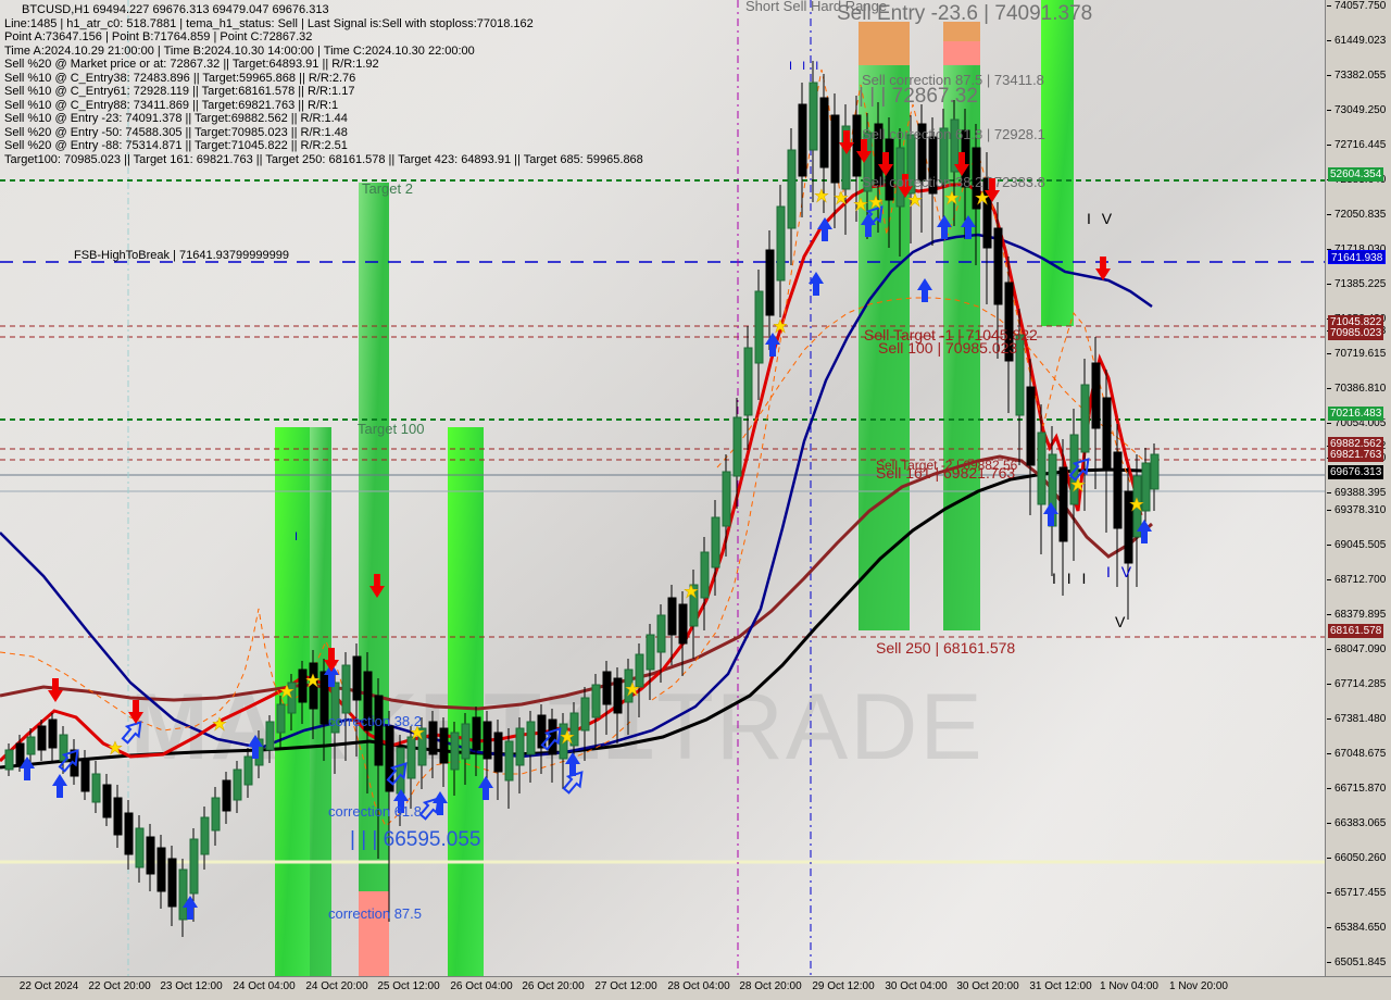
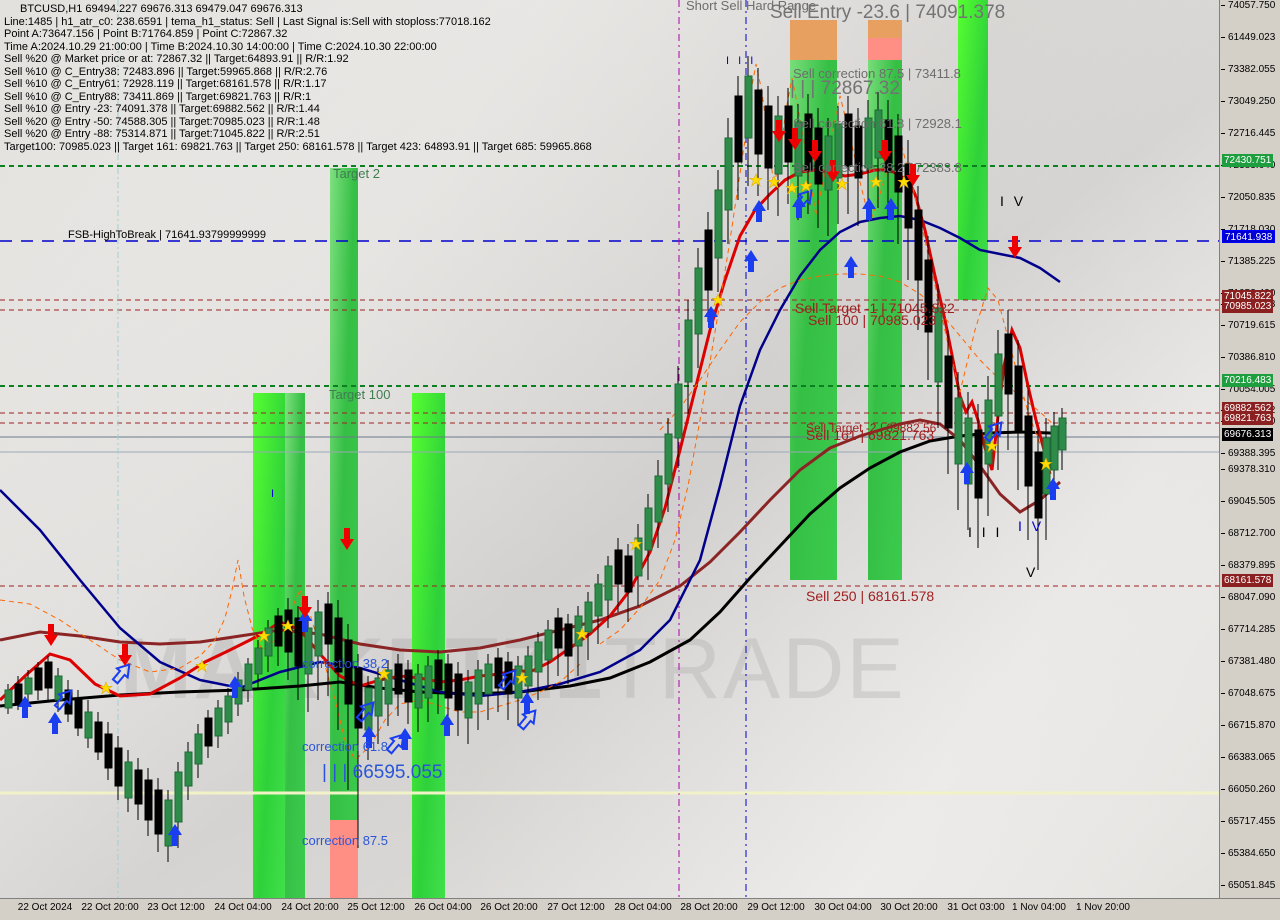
  BTCUSD,H1 69494.227 69676.313 69479.047 69676.313
- Line:1485 | h1_atr_c0: 518.7881 | tema_h1_status: Sell | Last Signal is:Sell with stoploss:77018.162
+ Line:1485 | h1_atr_c0: 238.6591 | tema_h1_status: Sell | Last Signal is:Sell with stoploss:77018.162
  Point A:73647.156 | Point B:71764.859 | Point C:72867.32
  Time A:2024.10.29 21:00:00 | Time B:2024.10.30 14:00:00 | Time C:2024.10.30 22:00:00
  Sell %20 @ Market price or at: 72867.32 || Target:64893.91 || R/R:1.92
  Sell %10 @ C_Entry38: 72483.896 || Target:59965.868 || R/R:2.76
  Sell %10 @ C_Entry61: 72928.119 || Target:68161.578 || R/R:1.17
  Sell %10 @ C_Entry88: 73411.869 || Target:69821.763 || R/R:1
  Sell %10 @ Entry -23: 74091.378 || Target:69882.562 || R/R:1.44
  Sell %20 @ Entry -50: 74588.305 || Target:70985.023 || R/R:1.48
  Sell %20 @ Entry -88: 75314.871 || Target:71045.822 || R/R:2.51
  Target100: 70985.023 || Target 161: 69821.763 || Target 250: 68161.578 || Target 423: 64893.91 || Target 685: 59965.868
  Short Sell Hard Range
  Sell Entry -23.6 | 74091.378
  Sell correction 87.5 | 73411.8
  | | | 72867.32
  Sell correction 61.8 | 72928.1
  Sell correction 38.2 | 72383.8
  FSB-HighToBreak | 71641.93799999999
  Target 2
  Target 100
  Sell Target -1 | 71045.822
  Sell 100 | 70985.023
  Sell Target -2 | 69882.56
  Sell 161 | 69821.763
  Sell 250 | 68161.578
  correction 38.2
  correction 61.8
  | | | 66595.055
  correction 87.5
  I
  I I I
  I V
  I I I
  I V
  V
  74057.750
  61449.023
  73382.055
  73049.250
  72716.445
  72050.835
  71385.225
  70719.615
  70386.810
  70054.005
  69388.395
  69378.310
  69045.505
  68712.700
  68379.895
  68047.090
  67714.285
  67381.480
  67048.675
  66715.870
  66383.065
  66050.260
  65717.455
  65384.650
  65051.845
- 52604.354
+ 72430.751
  71641.938
  71045.822
  70985.023
  70216.483
  69882.562
  69821.763
  69676.313
  68161.578
  22 Oct 2024
  22 Oct 20:00
  23 Oct 12:00
  24 Oct 04:00
  24 Oct 20:00
  25 Oct 12:00
  26 Oct 04:00
  26 Oct 20:00
  27 Oct 12:00
  28 Oct 04:00
  28 Oct 20:00
  29 Oct 12:00
  30 Oct 04:00
  30 Oct 20:00
- 31 Oct 12:00
+ 31 Oct 03:00
  1 Nov 04:00
  1 Nov 20:00
